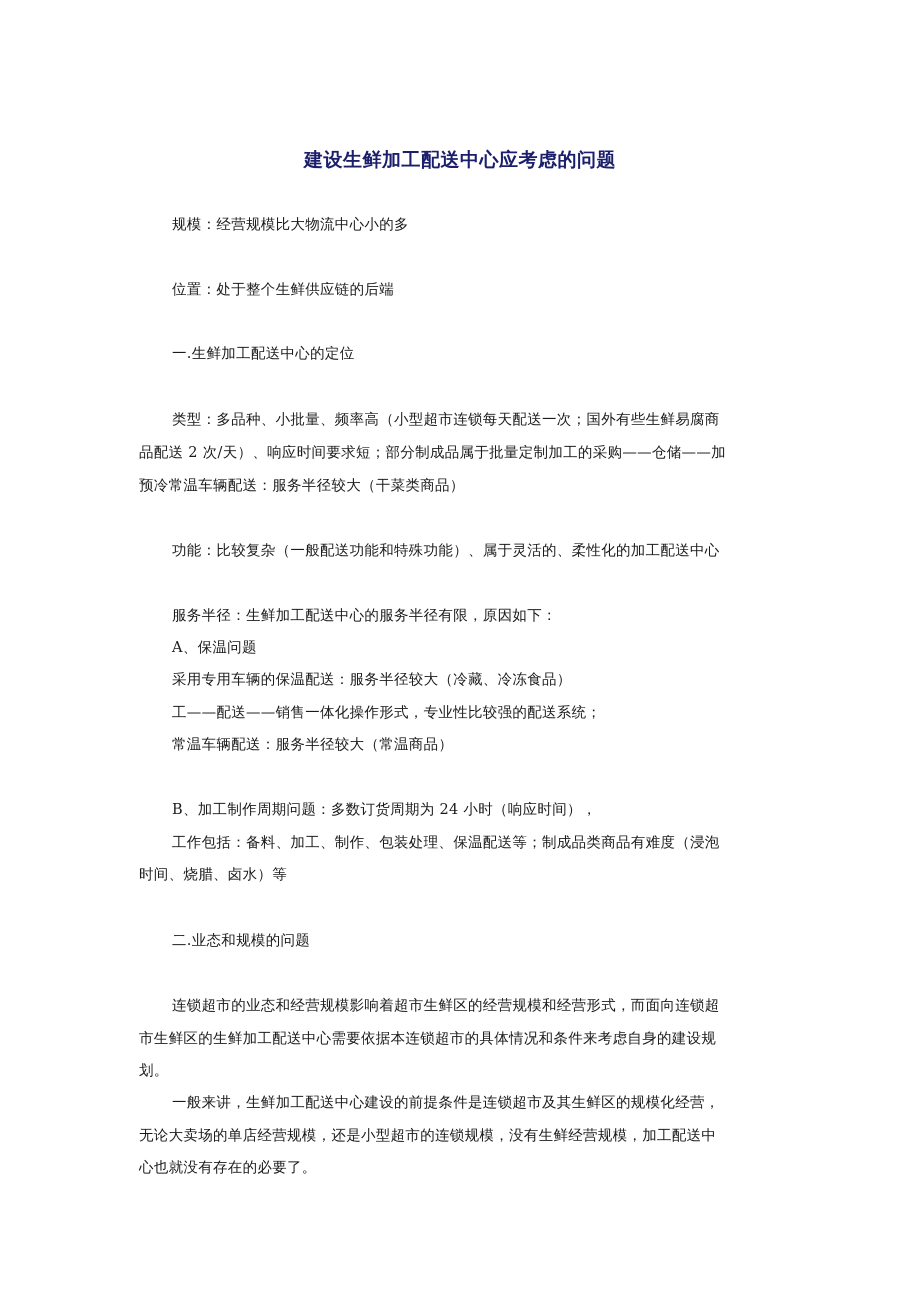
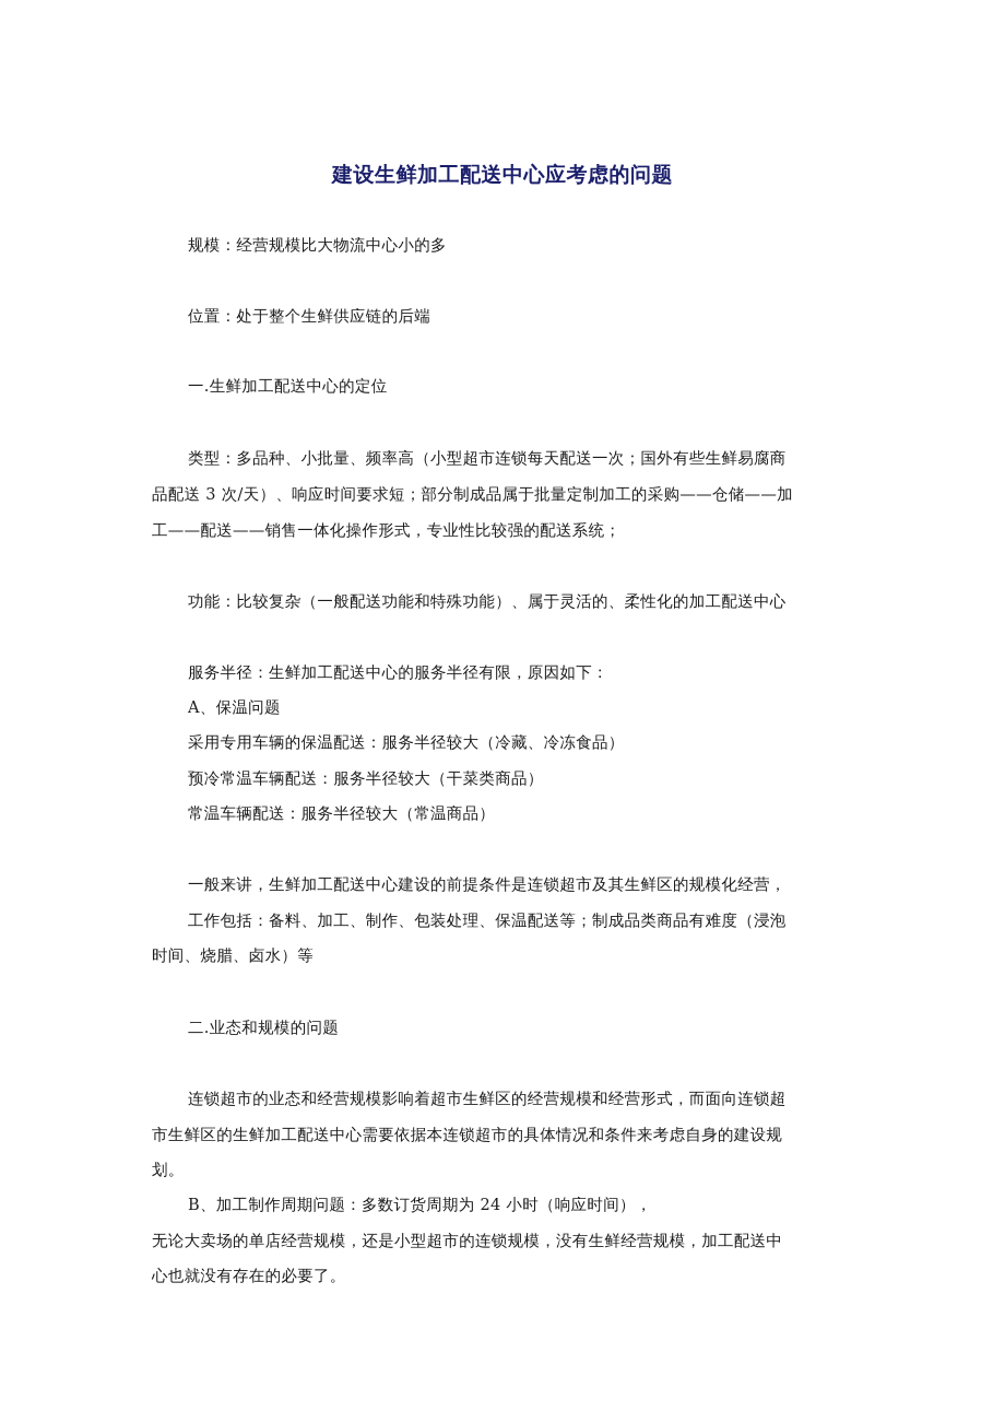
  建设生鲜加工配送中心应考虑的问题
  规模：经营规模比大物流中心小的多
  位置：处于整个生鲜供应链的后端
  一.生鲜加工配送中心的定位
  类型：多品种、小批量、频率高（小型超市连锁每天配送一次；国外有些生鲜易腐商
- 品配送 2 次/天）、响应时间要求短；部分制成品属于批量定制加工的采购——仓储——加
+ 品配送 3 次/天）、响应时间要求短；部分制成品属于批量定制加工的采购——仓储——加
- 预冷常温车辆配送：服务半径较大（干菜类商品）
+ 工——配送——销售一体化操作形式，专业性比较强的配送系统；
  功能：比较复杂（一般配送功能和特殊功能）、属于灵活的、柔性化的加工配送中心
  服务半径：生鲜加工配送中心的服务半径有限，原因如下：
  A、保温问题
  采用专用车辆的保温配送：服务半径较大（冷藏、冷冻食品）
- 工——配送——销售一体化操作形式，专业性比较强的配送系统；
+ 预冷常温车辆配送：服务半径较大（干菜类商品）
  常温车辆配送：服务半径较大（常温商品）
- B、加工制作周期问题：多数订货周期为 24 小时（响应时间），
+ 一般来讲，生鲜加工配送中心建设的前提条件是连锁超市及其生鲜区的规模化经营，
  工作包括：备料、加工、制作、包装处理、保温配送等；制成品类商品有难度（浸泡
  时间、烧腊、卤水）等
  二.业态和规模的问题
  连锁超市的业态和经营规模影响着超市生鲜区的经营规模和经营形式，而面向连锁超
  市生鲜区的生鲜加工配送中心需要依据本连锁超市的具体情况和条件来考虑自身的建设规
  划。
- 一般来讲，生鲜加工配送中心建设的前提条件是连锁超市及其生鲜区的规模化经营，
+ B、加工制作周期问题：多数订货周期为 24 小时（响应时间），
  无论大卖场的单店经营规模，还是小型超市的连锁规模，没有生鲜经营规模，加工配送中
  心也就没有存在的必要了。
